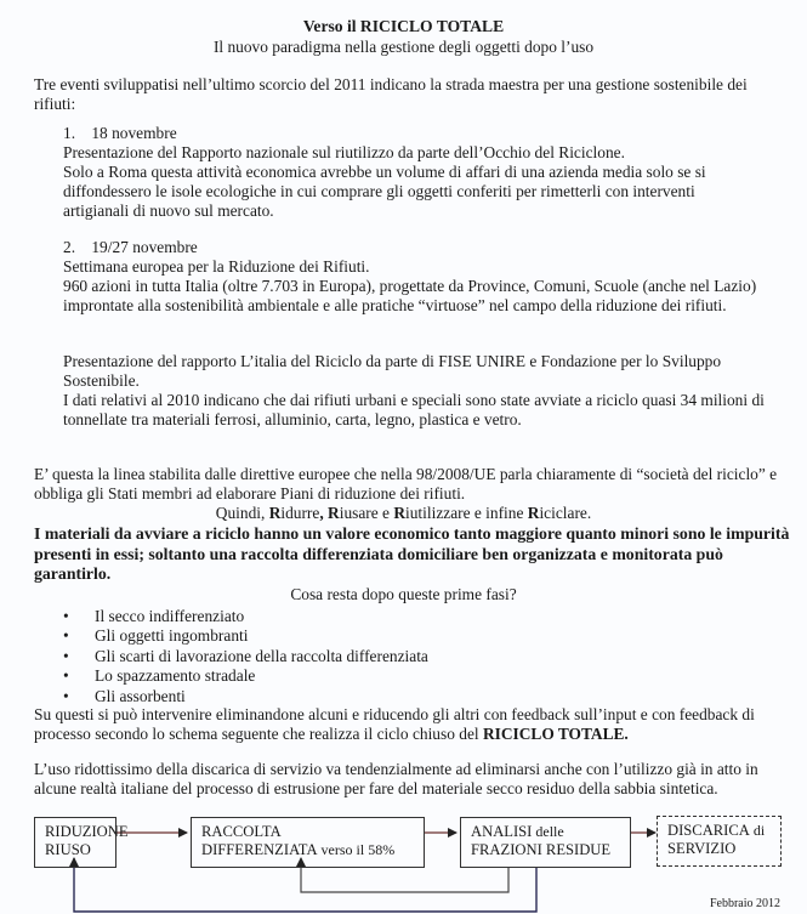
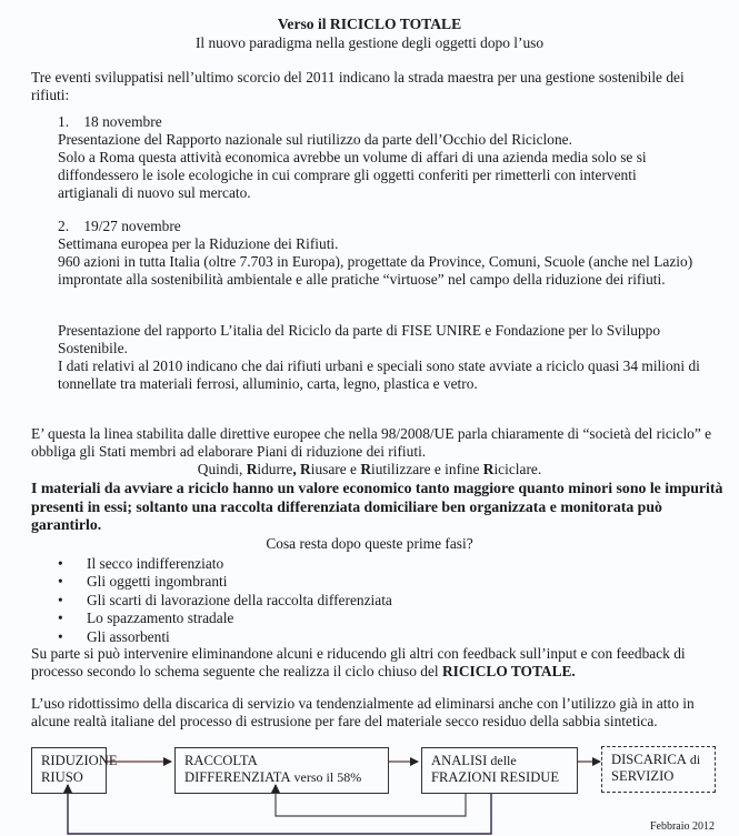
  Verso il RICICLO TOTALE
  Il nuovo paradigma nella gestione degli oggetti dopo l’uso
  Tre eventi sviluppatisi nell’ultimo scorcio del 2011 indicano la strada maestra per una gestione sostenibile dei rifiuti:
  1. 18 novembre
  Presentazione del Rapporto nazionale sul riutilizzo da parte dell’Occhio del Riciclone.
  Solo a Roma questa attività economica avrebbe un volume di affari di una azienda media solo se si diffondessero le isole ecologiche in cui comprare gli oggetti conferiti per rimetterli con interventi artigianali di nuovo sul mercato.
  2. 19/27 novembre
  Settimana europea per la Riduzione dei Rifiuti.
  960 azioni in tutta Italia (oltre 7.703 in Europa), progettate da Province, Comuni, Scuole (anche nel Lazio) improntate alla sostenibilità ambientale e alle pratiche “virtuose” nel campo della riduzione dei rifiuti.
  Presentazione del rapporto L’italia del Riciclo da parte di FISE UNIRE e Fondazione per lo Sviluppo Sostenibile.
  I dati relativi al 2010 indicano che dai rifiuti urbani e speciali sono state avviate a riciclo quasi 34 milioni di tonnellate tra materiali ferrosi, alluminio, carta, legno, plastica e vetro.
  E’ questa la linea stabilita dalle direttive europee che nella 98/2008/UE parla chiaramente di “società del riciclo” e obbliga gli Stati membri ad elaborare Piani di riduzione dei rifiuti.
  Quindi, Ridurre, Riusare e Riutilizzare e infine Riciclare.
  I materiali da avviare a riciclo hanno un valore economico tanto maggiore quanto minori sono le impurità presenti in essi; soltanto una raccolta differenziata domiciliare ben organizzata e monitorata può garantirlo.
  Cosa resta dopo queste prime fasi?
  Il secco indifferenziato
  Gli oggetti ingombranti
  Gli scarti di lavorazione della raccolta differenziata
  Lo spazzamento stradale
  Gli assorbenti
- Su questi si può intervenire eliminandone alcuni e riducendo gli altri con feedback sull’input e con feedback di processo secondo lo schema seguente che realizza il ciclo chiuso del RICICLO TOTALE.
+ Su parte si può intervenire eliminandone alcuni e riducendo gli altri con feedback sull’input e con feedback di processo secondo lo schema seguente che realizza il ciclo chiuso del RICICLO TOTALE.
  L’uso ridottissimo della discarica di servizio va tendenzialmente ad eliminarsi anche con l’utilizzo già in atto in alcune realtà italiane del processo di estrusione per fare del materiale secco residuo della sabbia sintetica.
  RIDUZIONE
  RIUSO
  RACCOLTA
  DIFFERENZIATA verso il 58%
  ANALISI delle
  FRAZIONI RESIDUE
  DISCARICA di
  SERVIZIO
  Febbraio 2012
